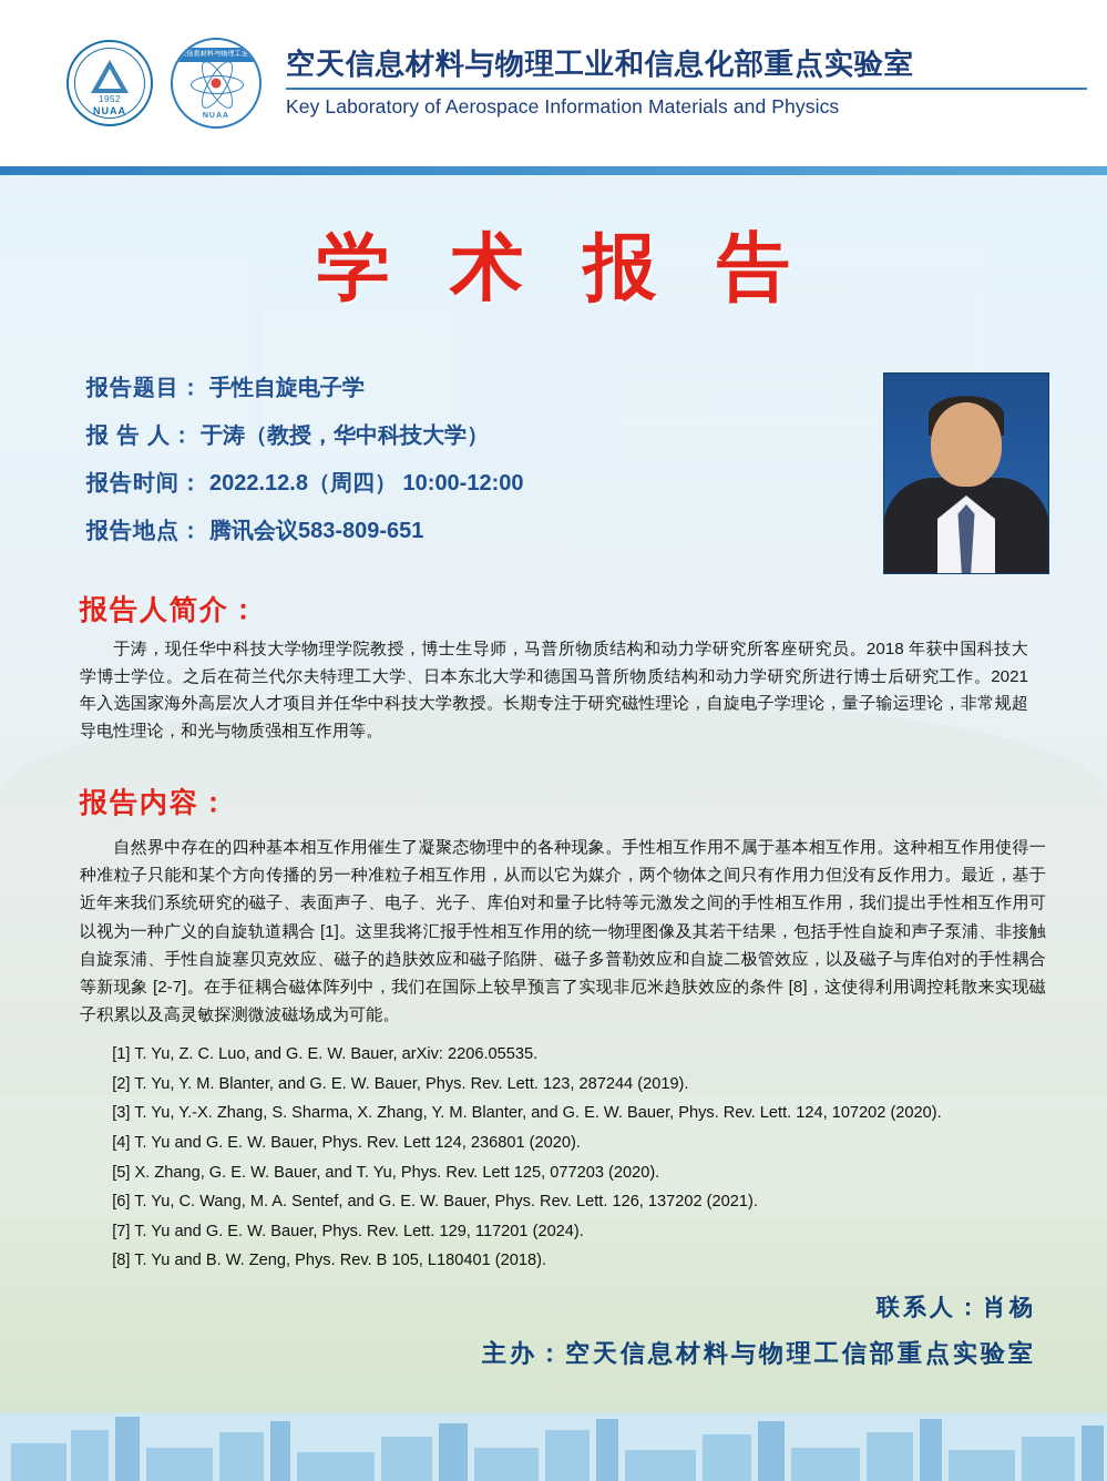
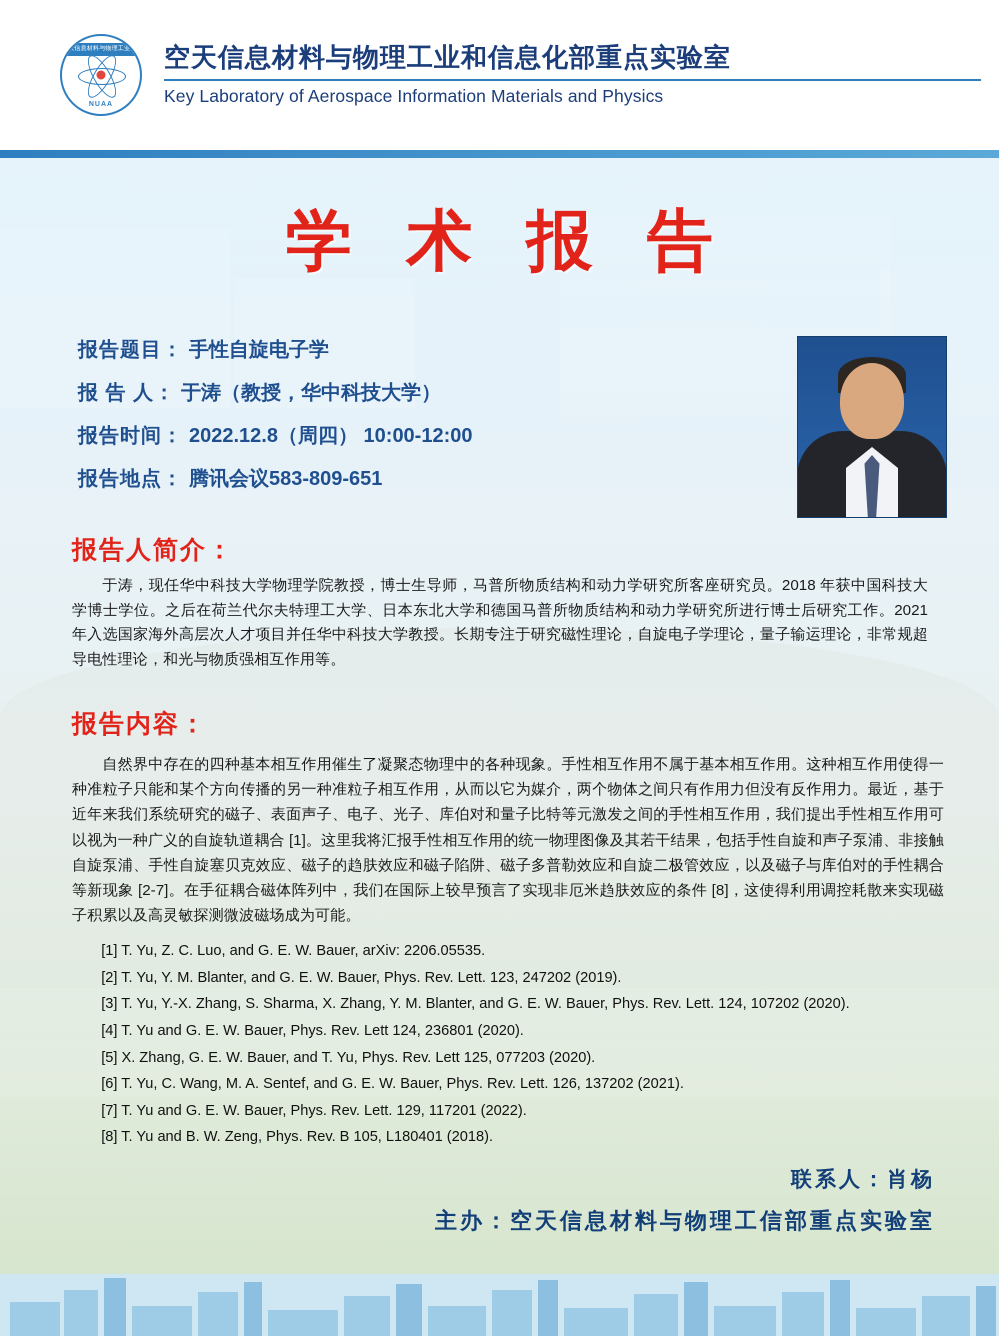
- 1952
- NUAA
  空天信息材料与物理工业和信息化部重点实验室
  Key Laboratory of Aerospace Information Materials and Physics
  学 术 报 告
  报告题目：
  手性自旋电子学
  报 告 人：
  于涛（教授，华中科技大学）
  报告时间：
  2022.12.8（周四） 10:00-12:00
  报告地点：
  腾讯会议583-809-651
  报告人简介：
  于涛，现任华中科技大学物理学院教授，博士生导师，马普所物质结构和动力学研究所客座研究员。2018 年获中国科技大学博士学位。之后在荷兰代尔夫特理工大学、日本东北大学和德国马普所物质结构和动力学研究所进行博士后研究工作。2021 年入选国家海外高层次人才项目并任华中科技大学教授。长期专注于研究磁性理论，自旋电子学理论，量子输运理论，非常规超导电性理论，和光与物质强相互作用等。
  报告内容：
  自然界中存在的四种基本相互作用催生了凝聚态物理中的各种现象。手性相互作用不属于基本相互作用。这种相互作用使得一种准粒子只能和某个方向传播的另一种准粒子相互作用，从而以它为媒介，两个物体之间只有作用力但没有反作用力。最近，基于近年来我们系统研究的磁子、表面声子、电子、光子、库伯对和量子比特等元激发之间的手性相互作用，我们提出手性相互作用可以视为一种广义的自旋轨道耦合 [1]。这里我将汇报手性相互作用的统一物理图像及其若干结果，包括手性自旋和声子泵浦、非接触自旋泵浦、手性自旋塞贝克效应、磁子的趋肤效应和磁子陷阱、磁子多普勒效应和自旋二极管效应，以及磁子与库伯对的手性耦合等新现象 [2-7]。在手征耦合磁体阵列中，我们在国际上较早预言了实现非厄米趋肤效应的条件 [8]，这使得利用调控耗散来实现磁子积累以及高灵敏探测微波磁场成为可能。
  [1] T. Yu, Z. C. Luo, and G. E. W. Bauer, arXiv: 2206.05535.
- [2] T. Yu, Y. M. Blanter, and G. E. W. Bauer, Phys. Rev. Lett. 123, 287244 (2019).
+ [2] T. Yu, Y. M. Blanter, and G. E. W. Bauer, Phys. Rev. Lett. 123, 247202 (2019).
  [3] T. Yu, Y.-X. Zhang, S. Sharma, X. Zhang, Y. M. Blanter, and G. E. W. Bauer, Phys. Rev. Lett. 124, 107202 (2020).
  [4] T. Yu and G. E. W. Bauer, Phys. Rev. Lett 124, 236801 (2020).
  [5] X. Zhang, G. E. W. Bauer, and T. Yu, Phys. Rev. Lett 125, 077203 (2020).
  [6] T. Yu, C. Wang, M. A. Sentef, and G. E. W. Bauer, Phys. Rev. Lett. 126, 137202 (2021).
- [7] T. Yu and G. E. W. Bauer, Phys. Rev. Lett. 129, 117201 (2024).
+ [7] T. Yu and G. E. W. Bauer, Phys. Rev. Lett. 129, 117201 (2022).
  [8] T. Yu and B. W. Zeng, Phys. Rev. B 105, L180401 (2018).
  联系人：肖杨
  主办：空天信息材料与物理工信部重点实验室
